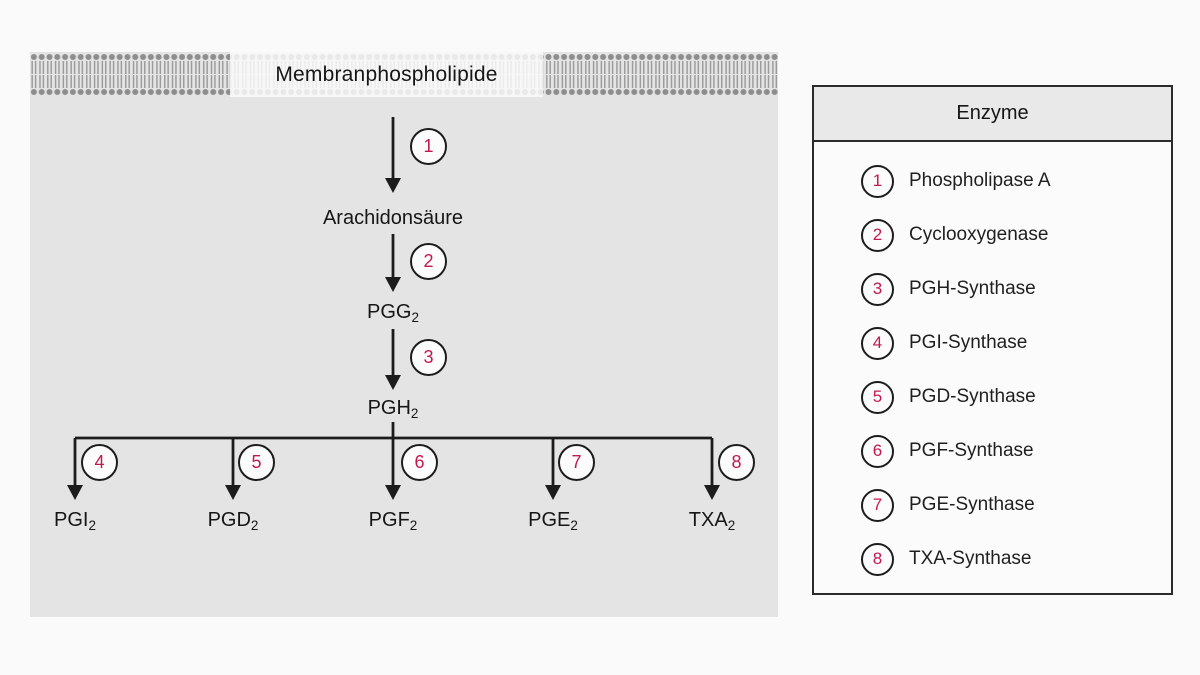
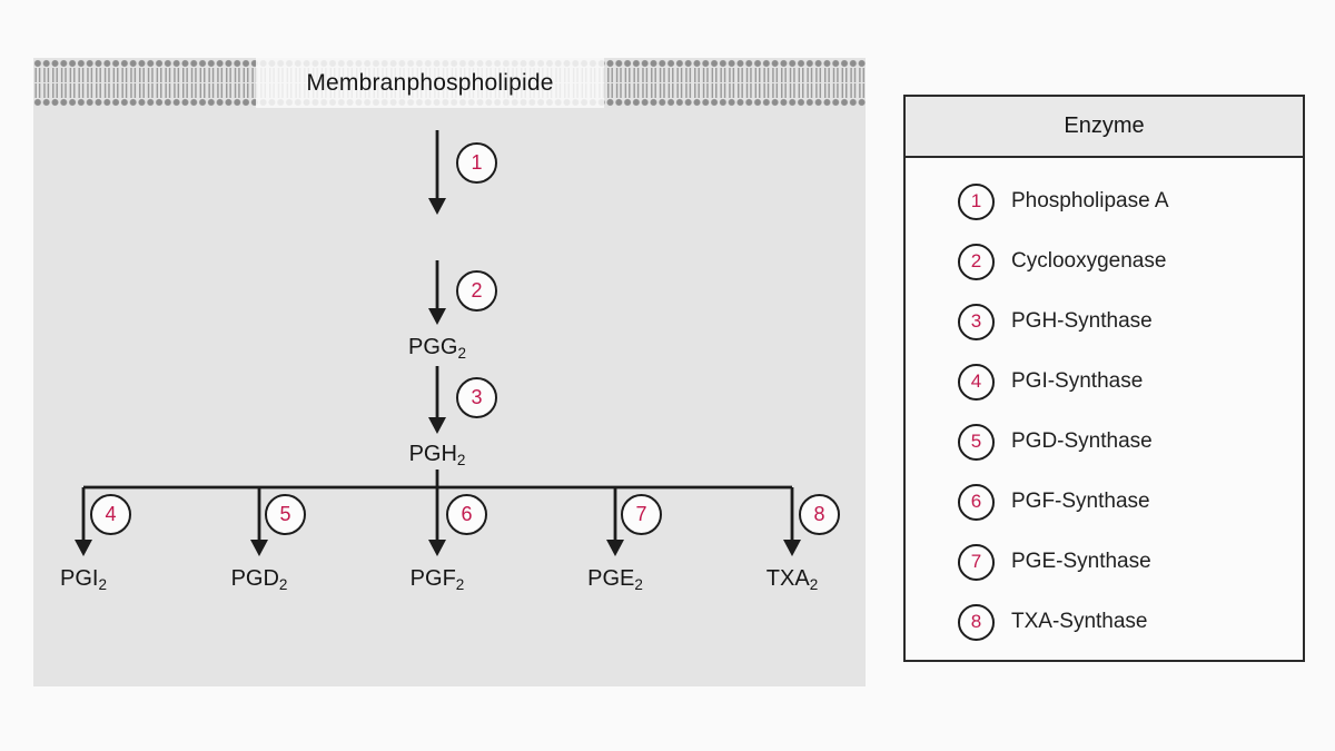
  Membranphospholipide
  1
  2
  3
  4
  5
  6
  7
  8
- Arachidonsäure
  PGG2
  PGH2
  PGI2
  PGD2
  PGF2
  PGE2
  TXA2
  Enzyme
  1
  Phospholipase A
  2
  Cyclooxygenase
  3
  PGH-Synthase
  4
  PGI-Synthase
  5
  PGD-Synthase
  6
  PGF-Synthase
  7
  PGE-Synthase
  8
  TXA-Synthase
